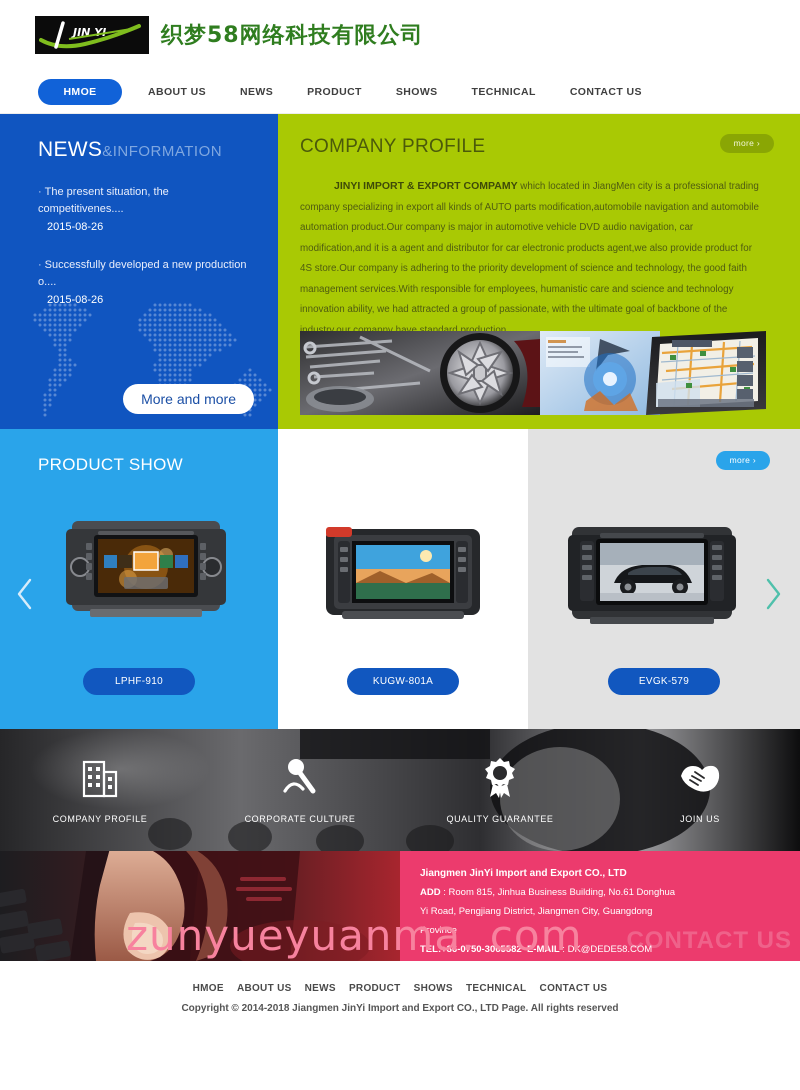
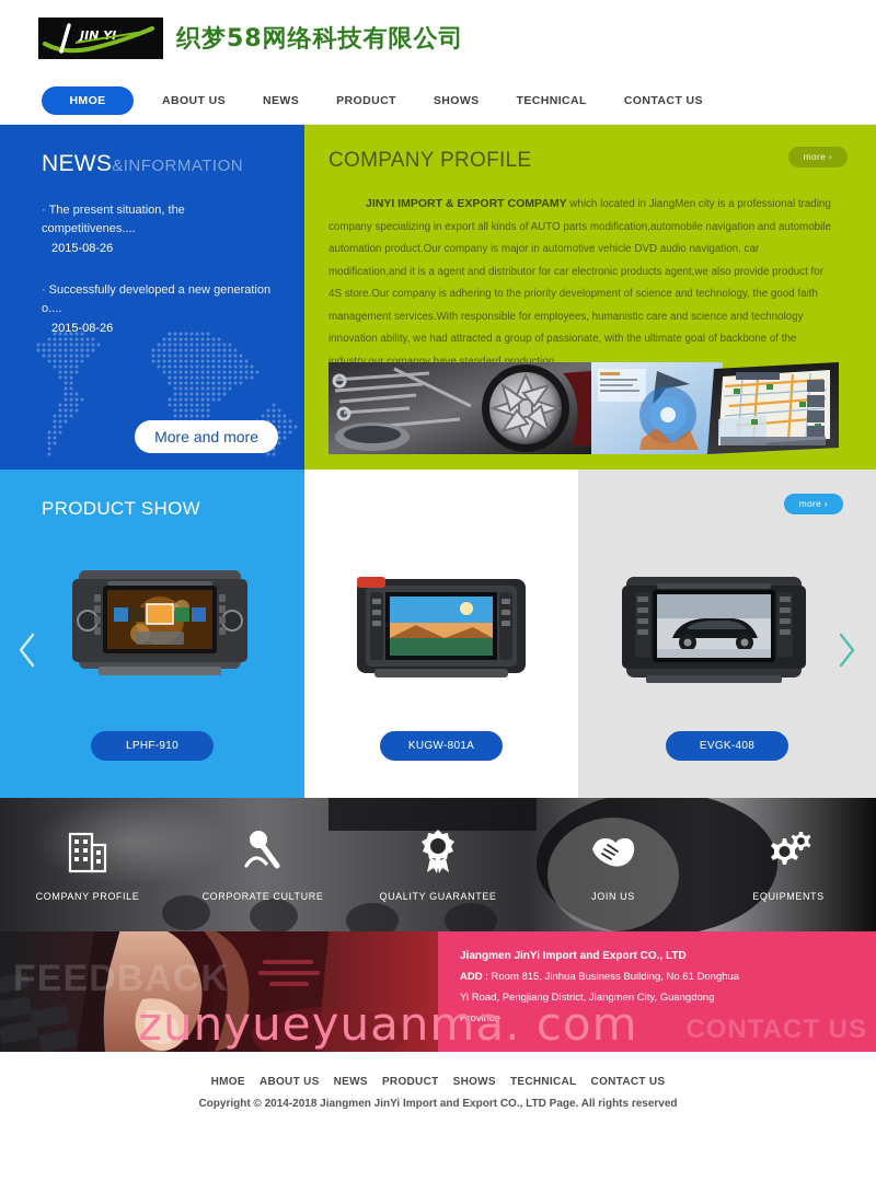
  JIN Y
  织梦58网络科技有限公司
  HMOE
  ABOUT US
  NEWS
  PRODUCT
  SHOWS
  TECHNICAL
  CONTACT US
  NEWS&INFORMATION
  · The present situation, the competitivenes....
  2015-08-26
- · Successfully developed a new production o....
+ · Successfully developed a new generation o....
  2015-08-26
  More and more
  COMPANY PROFILE
  more ›
  JINYI IMPORT & EXPORT COMPAMY which located in JiangMen city is a professional trading company specializing in export all kinds of AUTO parts modification,automobile navigation and automobile automation product.Our company is major in automotive vehicle DVD audio navigation, car modification,and it is a agent and distributor for car electronic products agent,we also provide product for 4S store.Our company is adhering to the priority development of science and technology, the good faith management services.With responsible for employees, humanistic care and science and technology innovation ability, we had attracted a group of passionate, with the ultimate goal of backbone of the industry,our comapny have standard production ...
  PRODUCT SHOW
  LPHF-910
  KUGW-801A
  more ›
- EVGK-579
+ EVGK-408
  zunyueyuanma. com
  COMPANY PROFILE
  CORPORATE CULTURE
  QUALITY GUARANTEE
  JOIN US
+ EQUIPMENTS
+ FEEDBACK
  CONTACT US
  Jiangmen JinYi Import and Export CO., LTD
  ADD : Room 815, Jinhua Business Building, No.61 Donghua
  Yi Road, Pengjiang District, Jiangmen City, Guangdong
  Province
- TEL:+86-0750-3065582 E-MAIL : DK@DEDE58.COM
  HMOE ABOUT US NEWS PRODUCT SHOWS TECHNICAL CONTACT US
  Copyright © 2014-2018 Jiangmen JinYi Import and Export CO., LTD Page. All rights reserved
